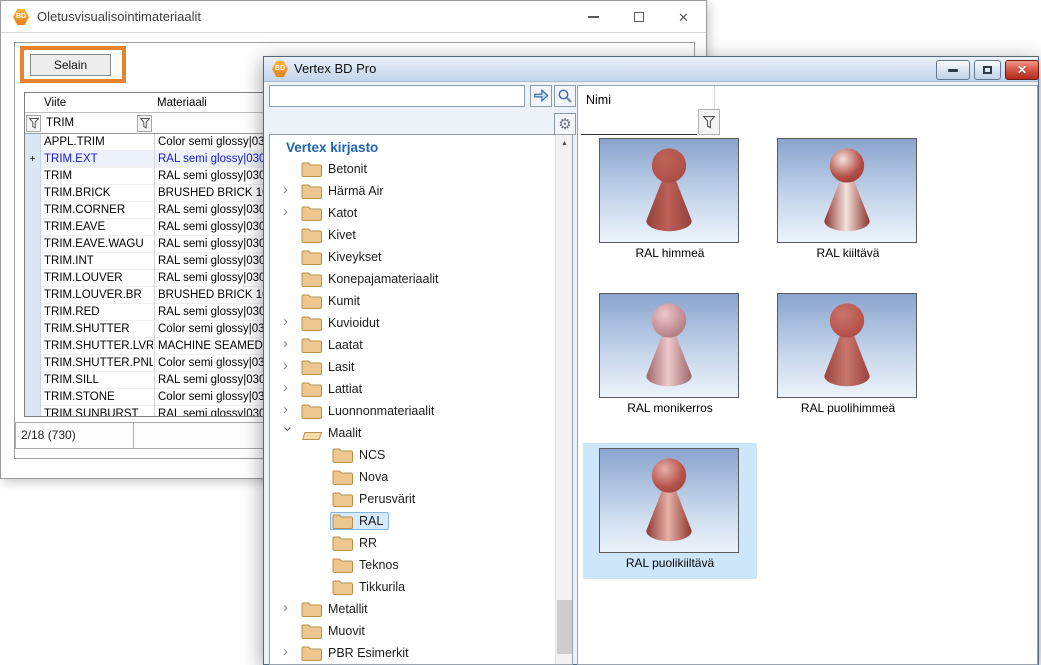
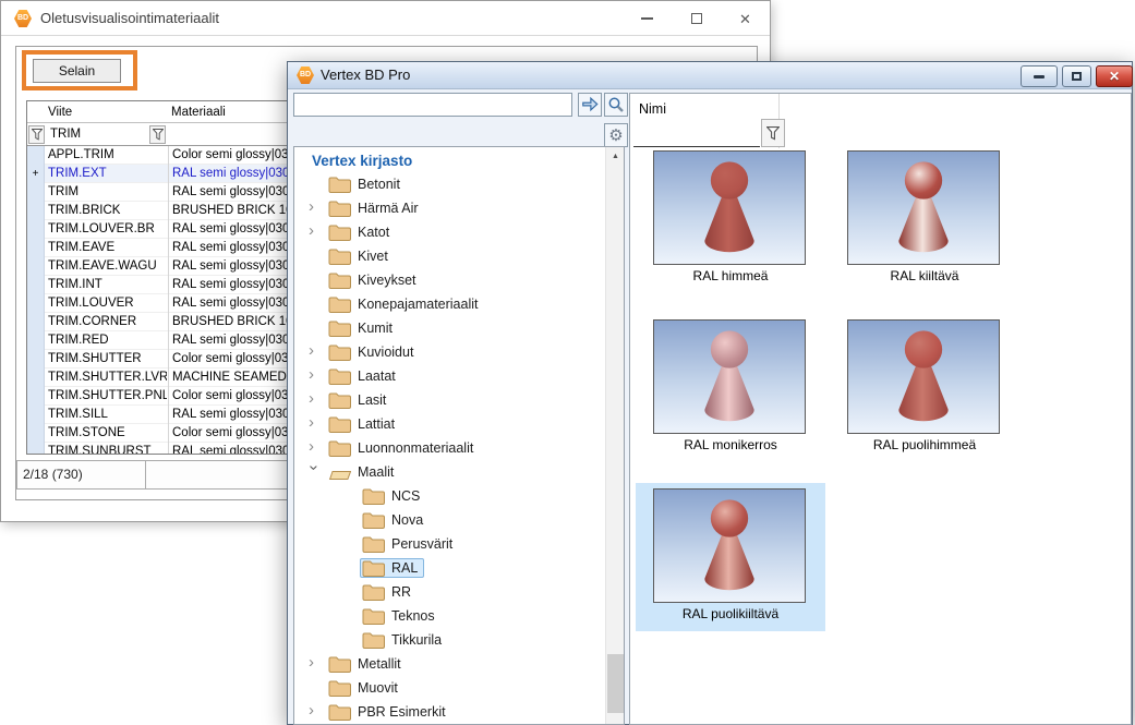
  Oletusvisualisointimateriaalit
  ✕
  Selain
  Viite
  Materiaali
  TRIM
  APPL.TRIM
  Color semi glossy|03
  +
  TRIM.EXT
  RAL semi glossy|03
  TRIM
  RAL semi glossy|03
  TRIM.BRICK
  BRUSHED BRICK 1
- TRIM.CORNER
+ TRIM.LOUVER.BR
  RAL semi glossy|03
  TRIM.EAVE
  RAL semi glossy|03
  TRIM.EAVE.WAGU
  RAL semi glossy|03
  TRIM.INT
  RAL semi glossy|03
  TRIM.LOUVER
  RAL semi glossy|03
- TRIM.LOUVER.BR
+ TRIM.CORNER
  BRUSHED BRICK 1
  TRIM.RED
  RAL semi glossy|03
  TRIM.SHUTTER
  Color semi glossy|03
  TRIM.SHUTTER.LVR
  MACHINE SEAMED
  TRIM.SHUTTER.PNL
  Color semi glossy|03
  TRIM.SILL
  RAL semi glossy|03
  TRIM.STONE
  Color semi glossy|03
  TRIM.SUNBURST
  RAL semi glossy|03
  2/18 (730)
  Vertex BD Pro
  ✕
  ⚙
  Vertex kirjasto
  Betonit
  ›
  Härmä Air
  ›
  Katot
  Kivet
  Kiveykset
  Konepajamateriaalit
  Kumit
  ›
  Kuvioidut
  ›
  Laatat
  ›
  Lasit
  ›
  Lattiat
  ›
  Luonnonmateriaalit
  Maalit
  NCS
  Nova
  Perusvärit
  RAL
  RR
  Teknos
  Tikkurila
  ›
  Metallit
  Muovit
  ›
  PBR Esimerkit
  Nimi
  RAL himmeä
  RAL kiiltävä
  RAL monikerros
  RAL puolihimmeä
  RAL puolikiiltävä
